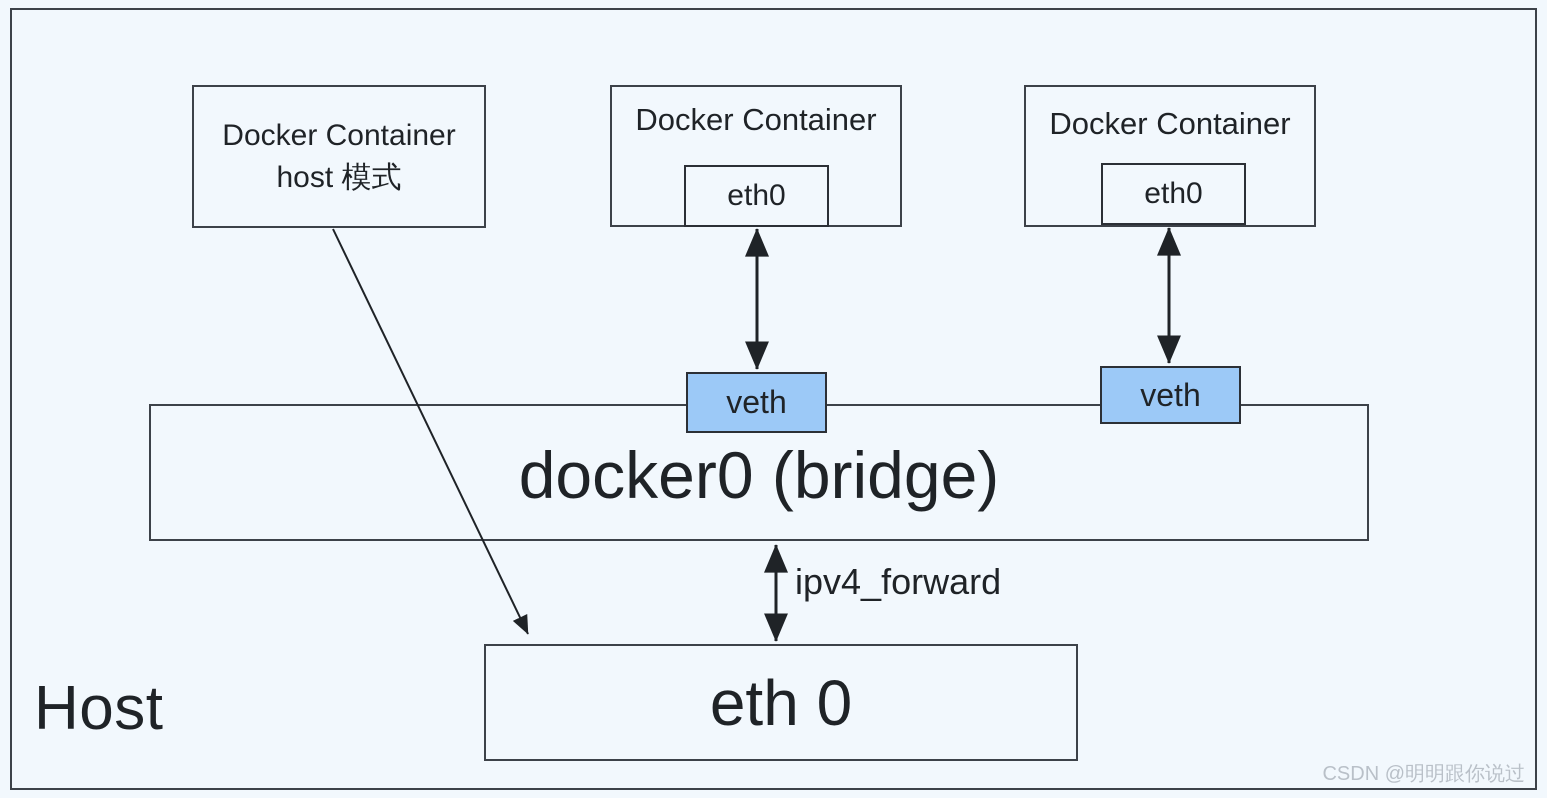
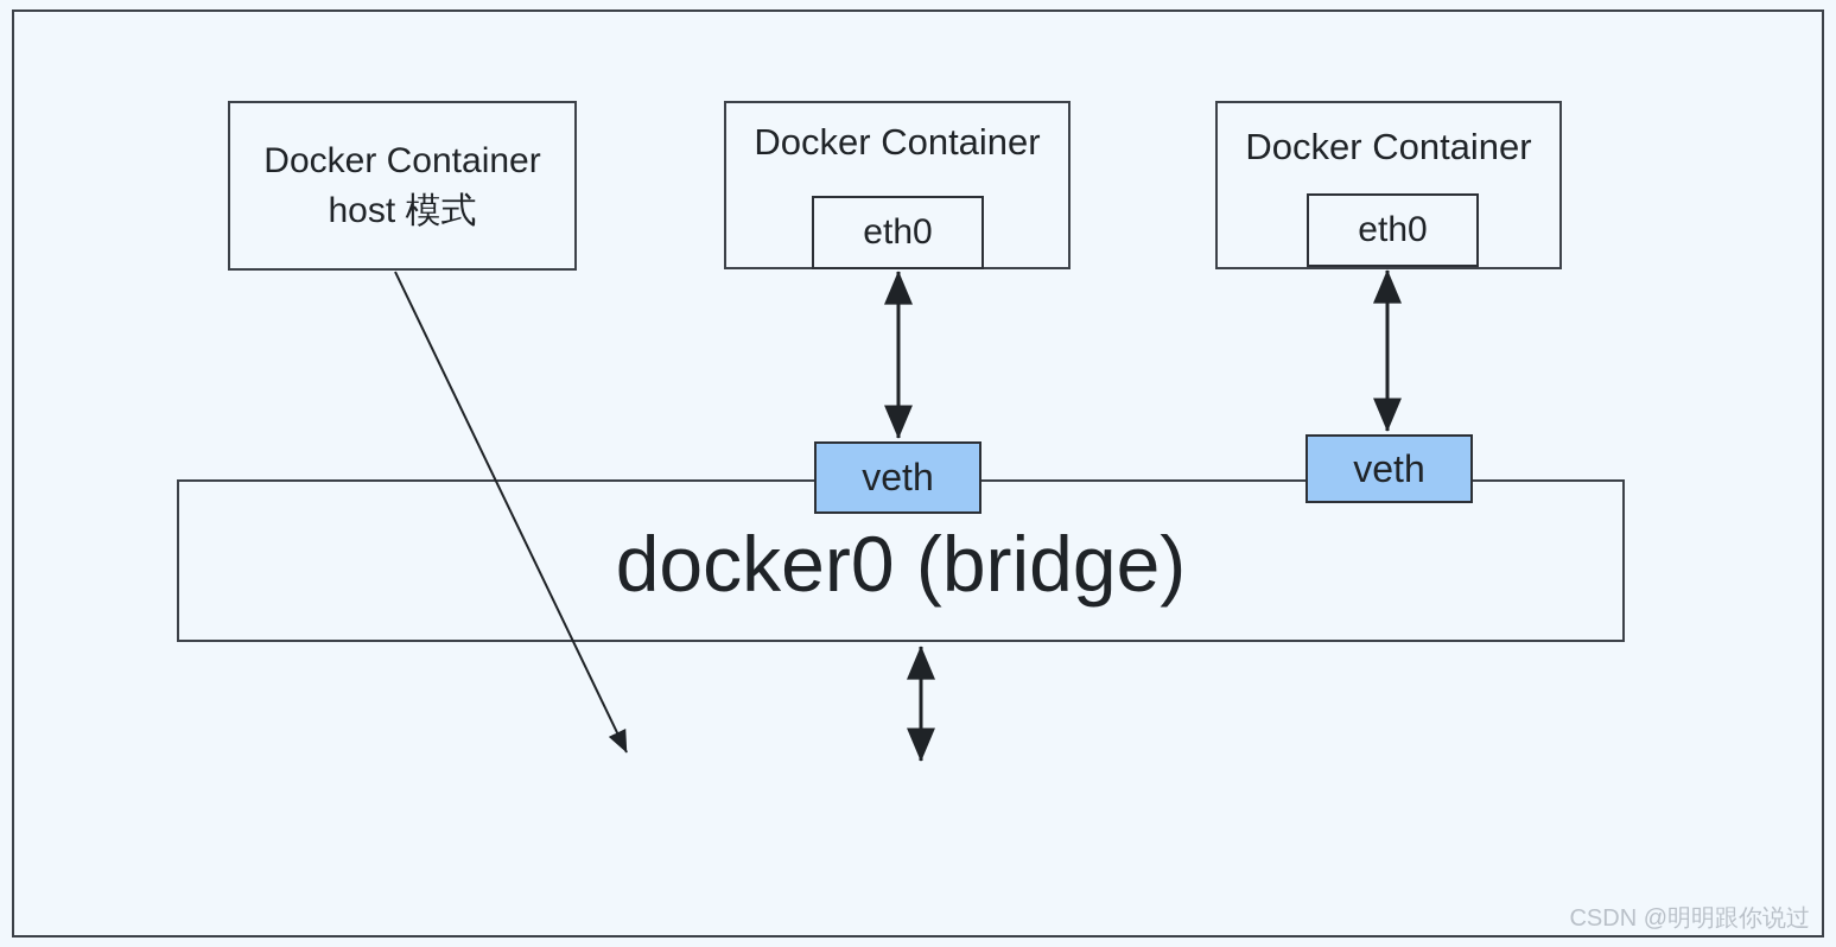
  Docker Container
  host 模式
  Docker Container
  eth0
  Docker Container
  eth0
  docker0 (bridge)
  veth
  veth
- ipv4_forward
- eth 0
- Host
  CSDN @明明跟你说过
